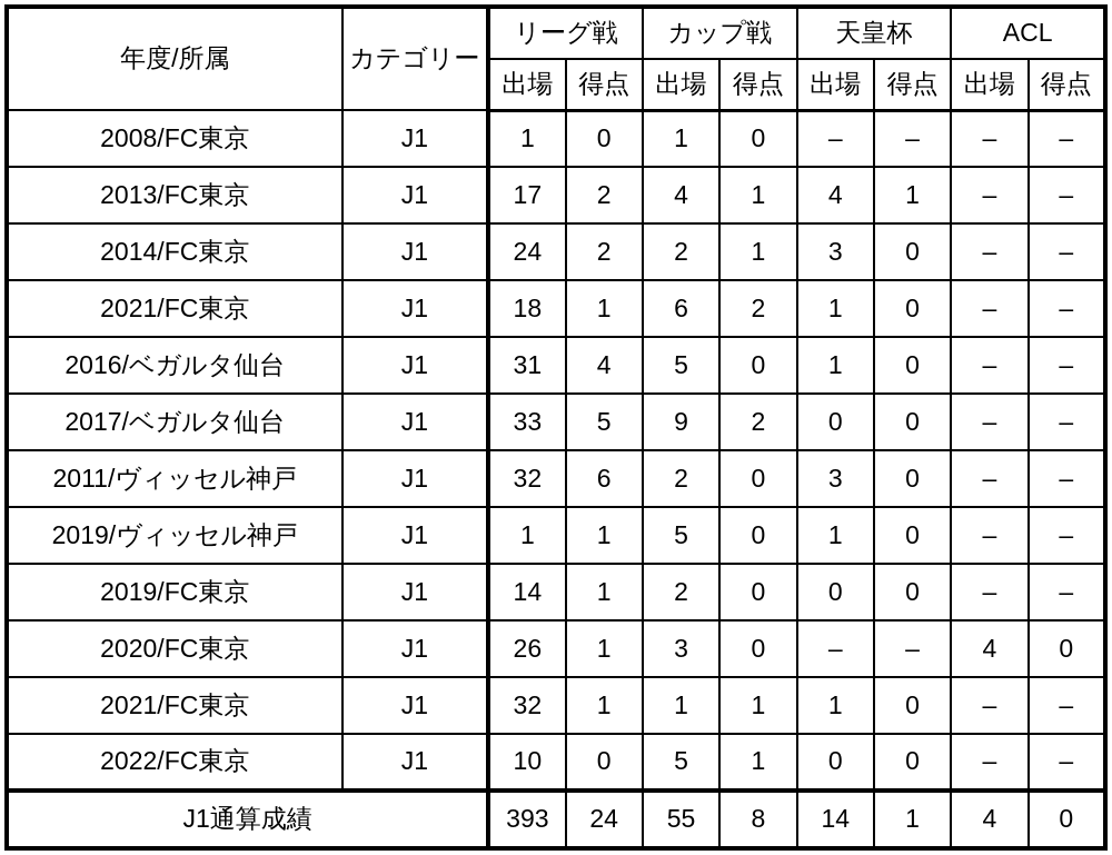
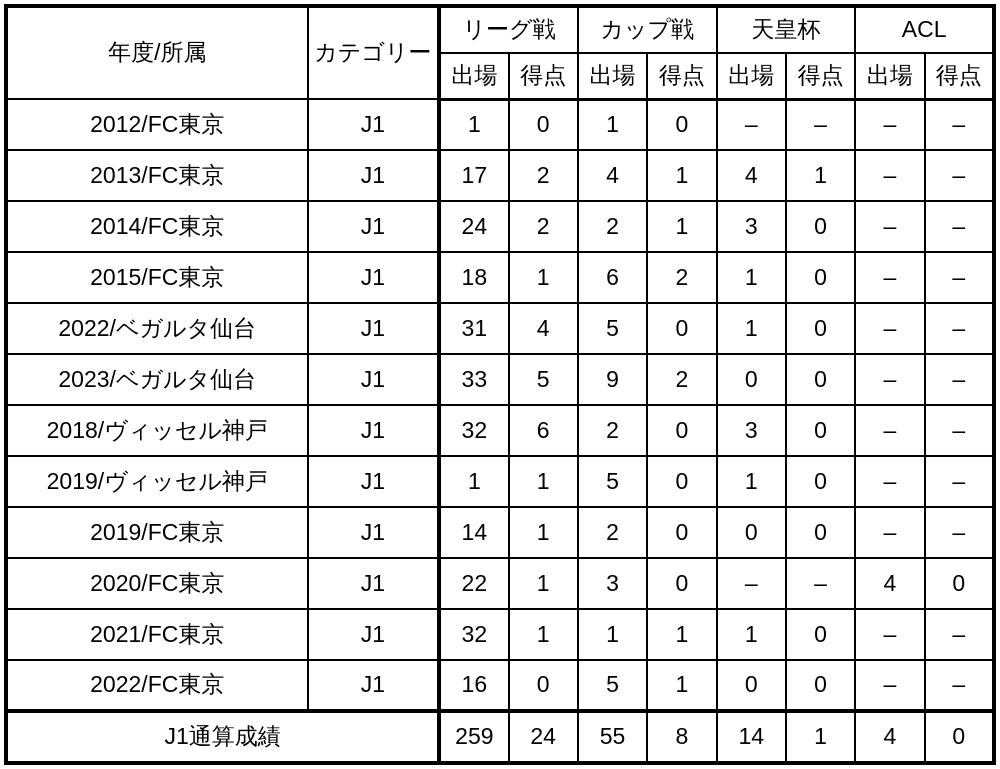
  年度/所属	カテゴリー	リーグ戦	カップ戦	天皇杯	ACL
  出場	得点	出場	得点	出場	得点	出場	得点
- 2008/FC東京	J1	1	0	1	0	–	–	–	–
+ 2012/FC東京	J1	1	0	1	0	–	–	–	–
  2013/FC東京	J1	17	2	4	1	4	1	–	–
  2014/FC東京	J1	24	2	2	1	3	0	–	–
- 2021/FC東京	J1	18	1	6	2	1	0	–	–
+ 2015/FC東京	J1	18	1	6	2	1	0	–	–
- 2016/ベガルタ仙台	J1	31	4	5	0	1	0	–	–
+ 2022/ベガルタ仙台	J1	31	4	5	0	1	0	–	–
- 2017/ベガルタ仙台	J1	33	5	9	2	0	0	–	–
+ 2023/ベガルタ仙台	J1	33	5	9	2	0	0	–	–
- 2011/ヴィッセル神戸	J1	32	6	2	0	3	0	–	–
+ 2018/ヴィッセル神戸	J1	32	6	2	0	3	0	–	–
  2019/ヴィッセル神戸	J1	1	1	5	0	1	0	–	–
  2019/FC東京	J1	14	1	2	0	0	0	–	–
- 2020/FC東京	J1	26	1	3	0	–	–	4	0
+ 2020/FC東京	J1	22	1	3	0	–	–	4	0
  2021/FC東京	J1	32	1	1	1	1	0	–	–
- 2022/FC東京	J1	10	0	5	1	0	0	–	–
+ 2022/FC東京	J1	16	0	5	1	0	0	–	–
- J1通算成績	393	24	55	8	14	1	4	0
+ J1通算成績	259	24	55	8	14	1	4	0
